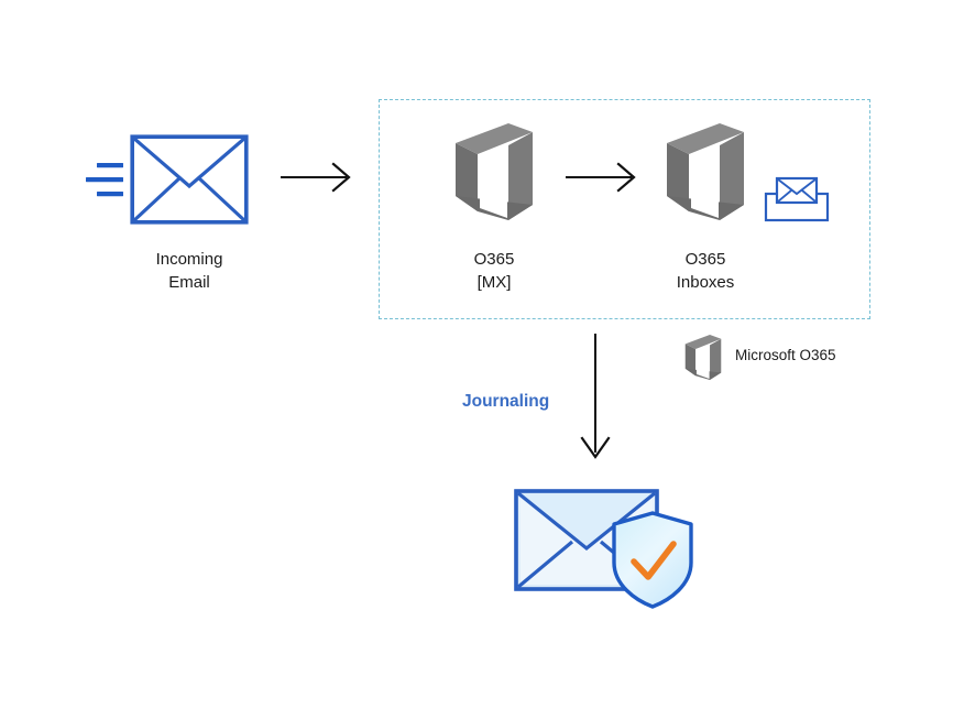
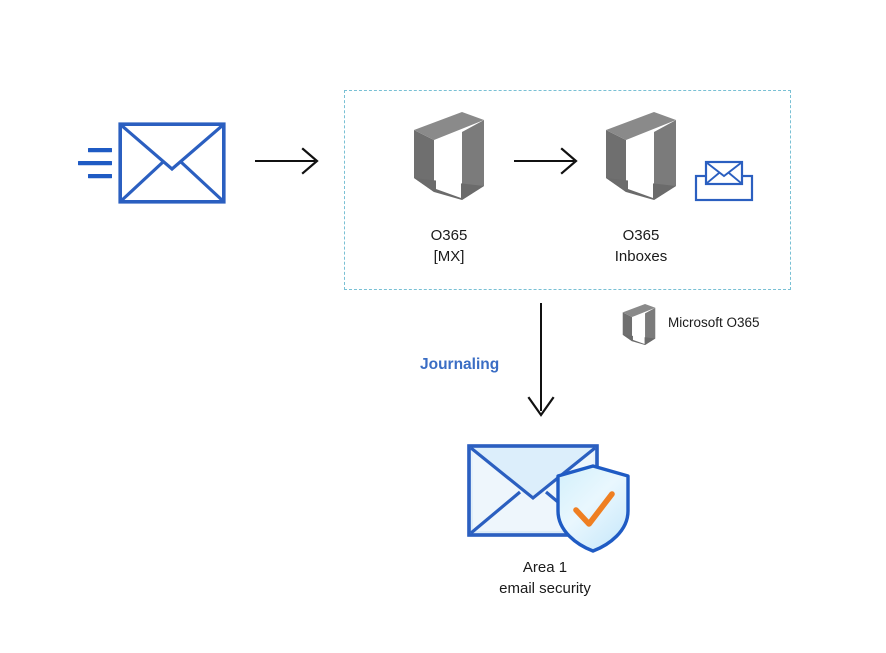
- Incoming
- Email
  O365
  [MX]
  O365
  Inboxes
  Microsoft O365
  Journaling
+ Area 1
+ email security
